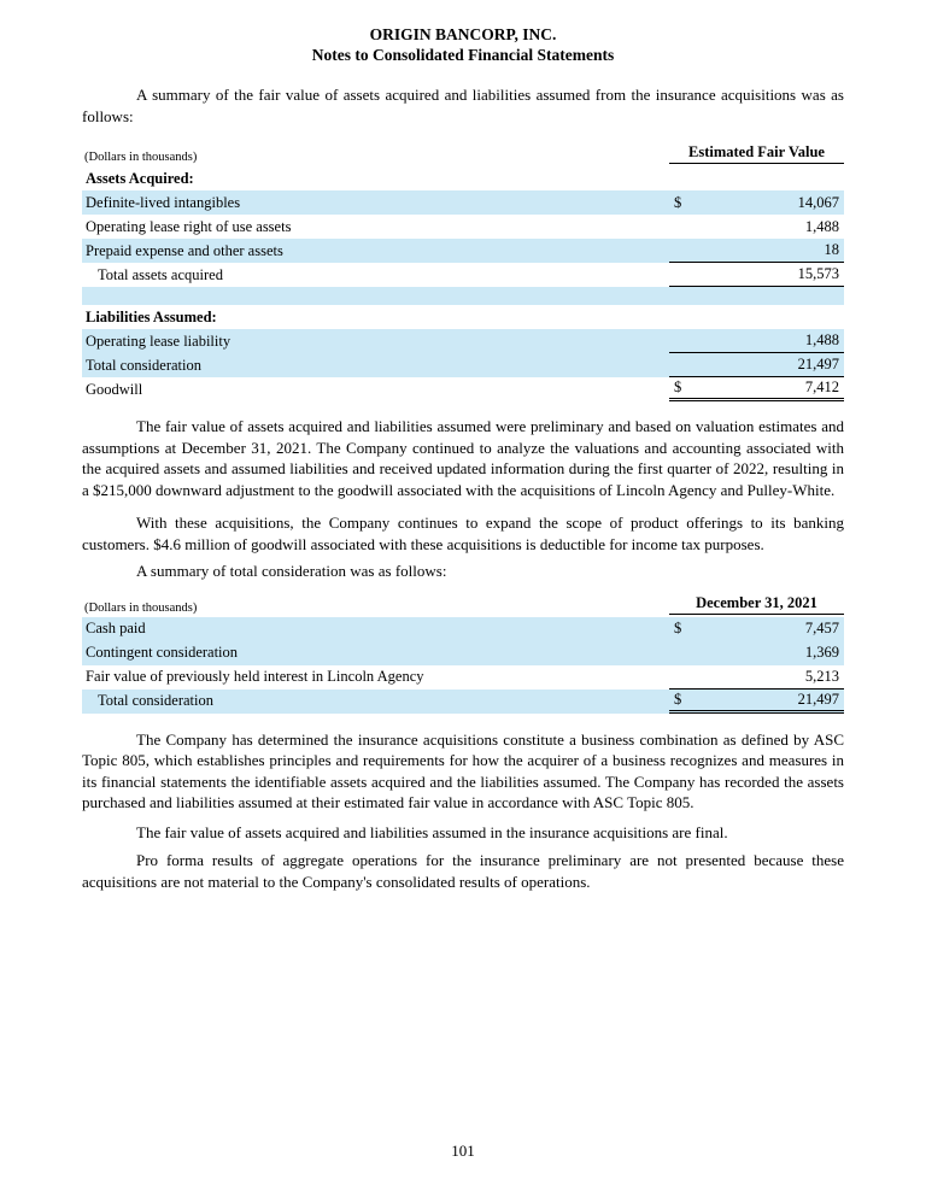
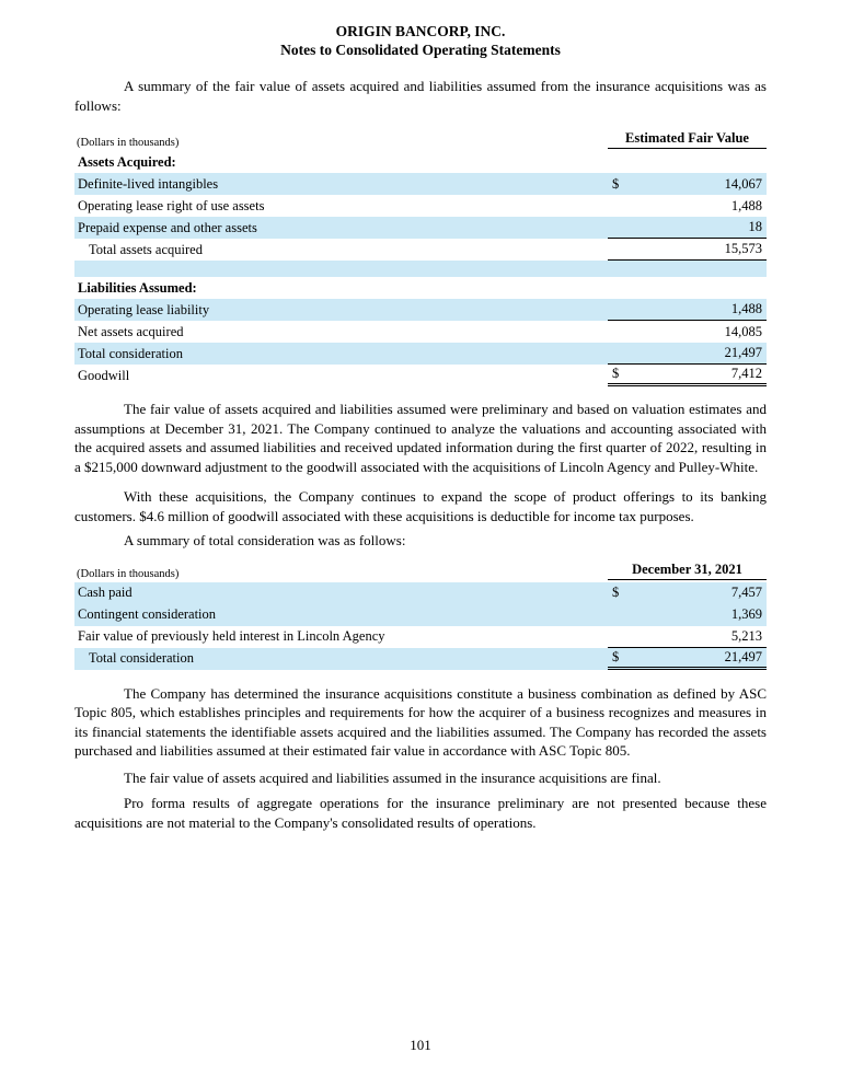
  ORIGIN BANCORP, INC.
- Notes to Consolidated Financial Statements
+ Notes to Consolidated Operating Statements
  A summary of the fair value of assets acquired and liabilities assumed from the insurance acquisitions was as follows:
  (Dollars in thousands)
  Estimated Fair Value
  Assets Acquired:
  Definite-lived intangibles
  $
  14,067
  Operating lease right of use assets
  1,488
  Prepaid expense and other assets
  18
  Total assets acquired
  15,573
  Liabilities Assumed:
  Operating lease liability
  1,488
+ Net assets acquired
+ 14,085
  Total consideration
  21,497
  Goodwill
  $
  7,412
  The fair value of assets acquired and liabilities assumed were preliminary and based on valuation estimates and assumptions at December 31, 2021. The Company continued to analyze the valuations and accounting associated with the acquired assets and assumed liabilities and received updated information during the first quarter of 2022, resulting in a $215,000 downward adjustment to the goodwill associated with the acquisitions of Lincoln Agency and Pulley-White.
  With these acquisitions, the Company continues to expand the scope of product offerings to its banking customers. $4.6 million of goodwill associated with these acquisitions is deductible for income tax purposes.
  A summary of total consideration was as follows:
  (Dollars in thousands)
  December 31, 2021
  Cash paid
  $
  7,457
  Contingent consideration
  1,369
  Fair value of previously held interest in Lincoln Agency
  5,213
  Total consideration
  $
  21,497
  The Company has determined the insurance acquisitions constitute a business combination as defined by ASC Topic 805, which establishes principles and requirements for how the acquirer of a business recognizes and measures in its financial statements the identifiable assets acquired and the liabilities assumed. The Company has recorded the assets purchased and liabilities assumed at their estimated fair value in accordance with ASC Topic 805.
  The fair value of assets acquired and liabilities assumed in the insurance acquisitions are final.
  Pro forma results of aggregate operations for the insurance preliminary are not presented because these acquisitions are not material to the Company's consolidated results of operations.
  101
